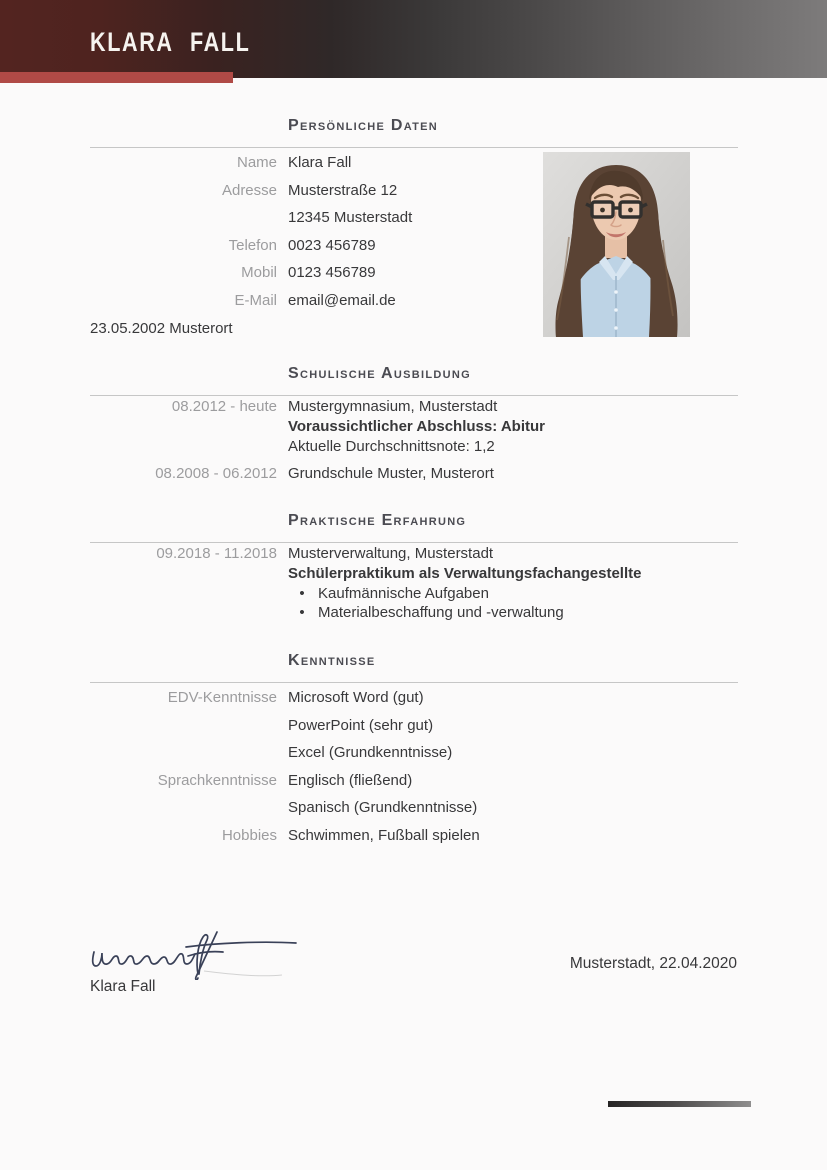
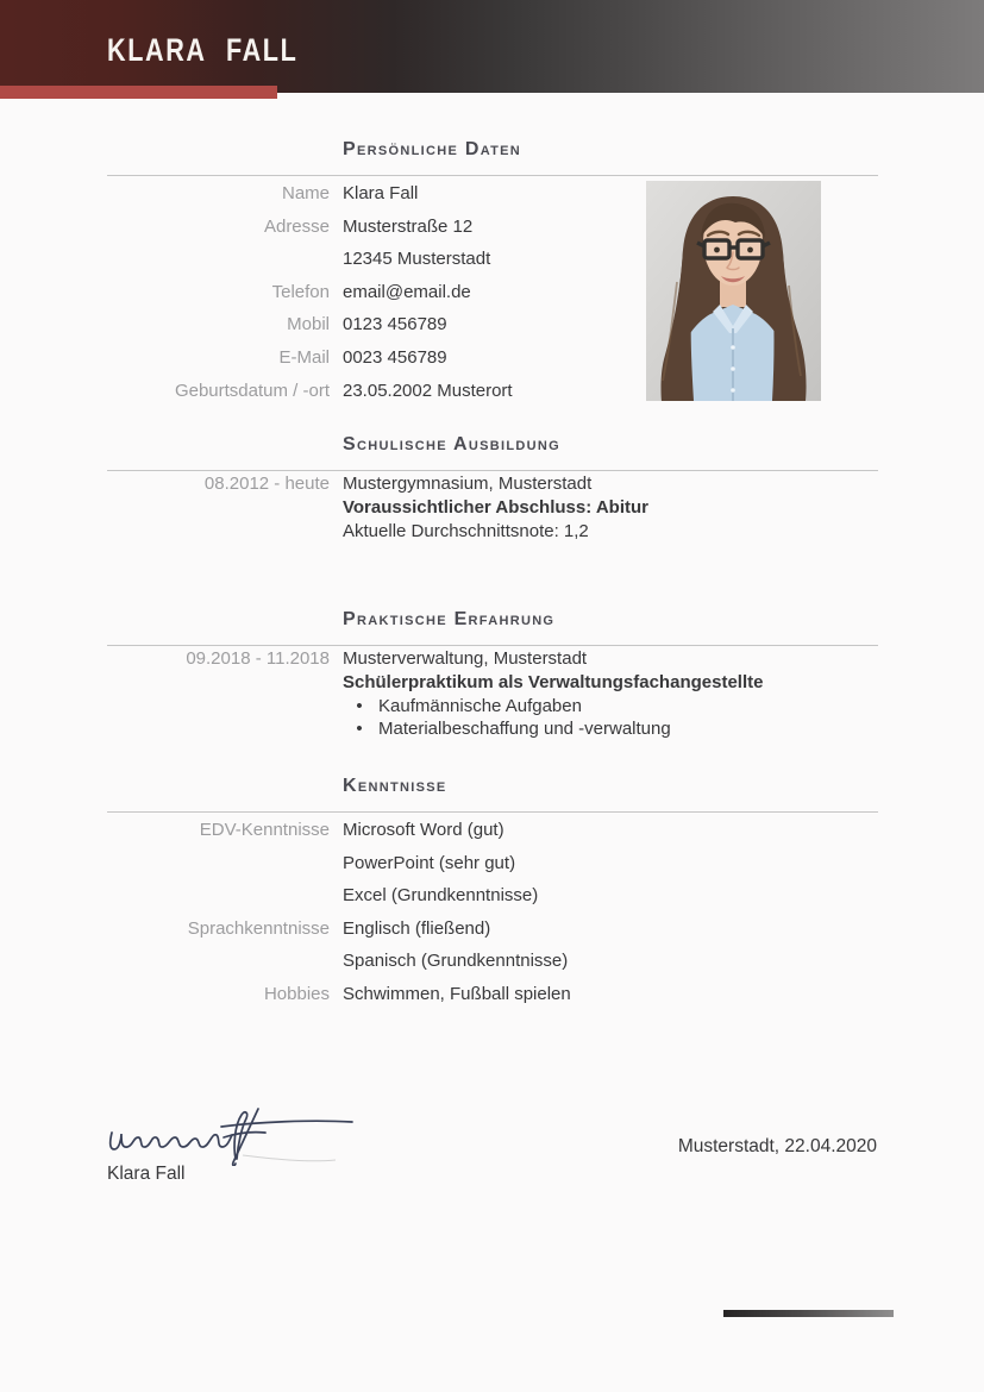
  KLARA FALL
  Persönliche Daten
  Name
  Klara Fall
  Adresse
  Musterstraße 12
  12345 Musterstadt
  Telefon
- 0023 456789
+ email@email.de
  Mobil
  0123 456789
  E-Mail
- email@email.de
+ 0023 456789
+ Geburtsdatum / -ort
  23.05.2002 Musterort
  Schulische Ausbildung
  08.2012 - heute
  Mustergymnasium, Musterstadt
  Voraussichtlicher Abschluss: Abitur
  Aktuelle Durchschnittsnote: 1,2
- 08.2008 - 06.2012
- Grundschule Muster, Musterort
  Praktische Erfahrung
  09.2018 - 11.2018
  Musterverwaltung, Musterstadt
  Schülerpraktikum als Verwaltungsfachangestellte
  •
  Kaufmännische Aufgaben
  •
  Materialbeschaffung und -verwaltung
  Kenntnisse
  EDV-Kenntnisse
  Microsoft Word (gut)
  PowerPoint (sehr gut)
  Excel (Grundkenntnisse)
  Sprachkenntnisse
  Englisch (fließend)
  Spanisch (Grundkenntnisse)
  Hobbies
  Schwimmen, Fußball spielen
  Klara Fall
  Musterstadt, 22.04.2020
